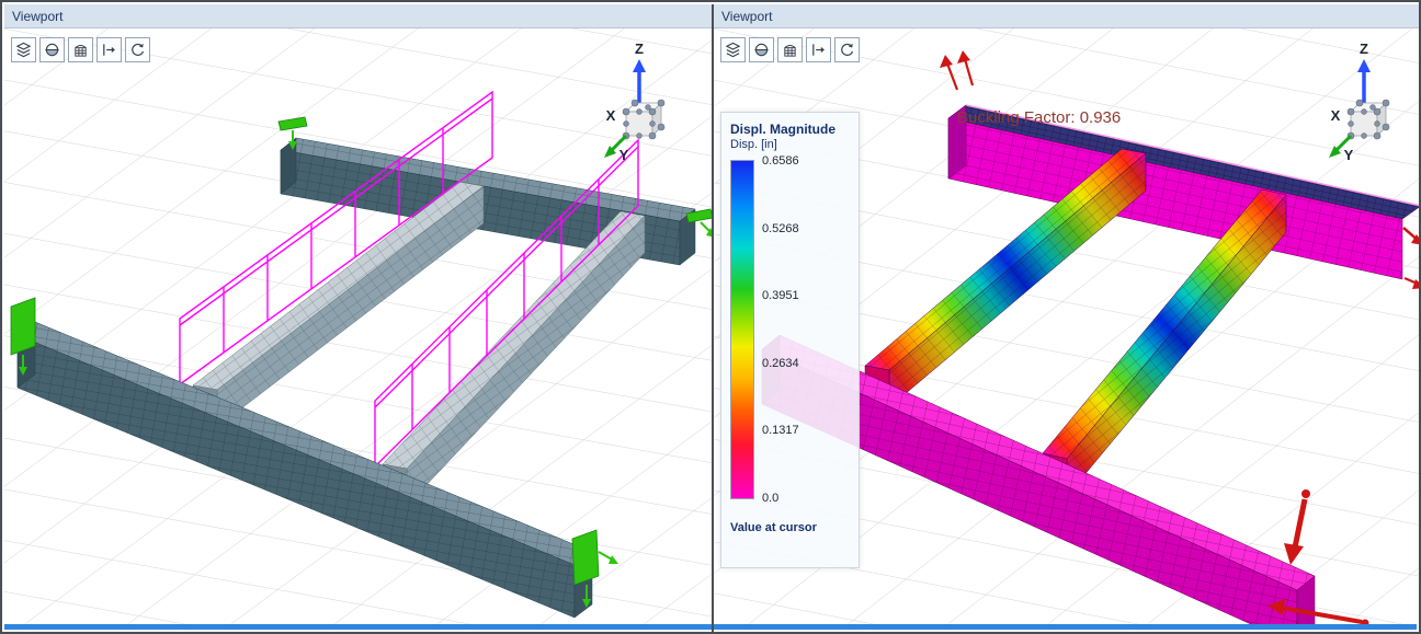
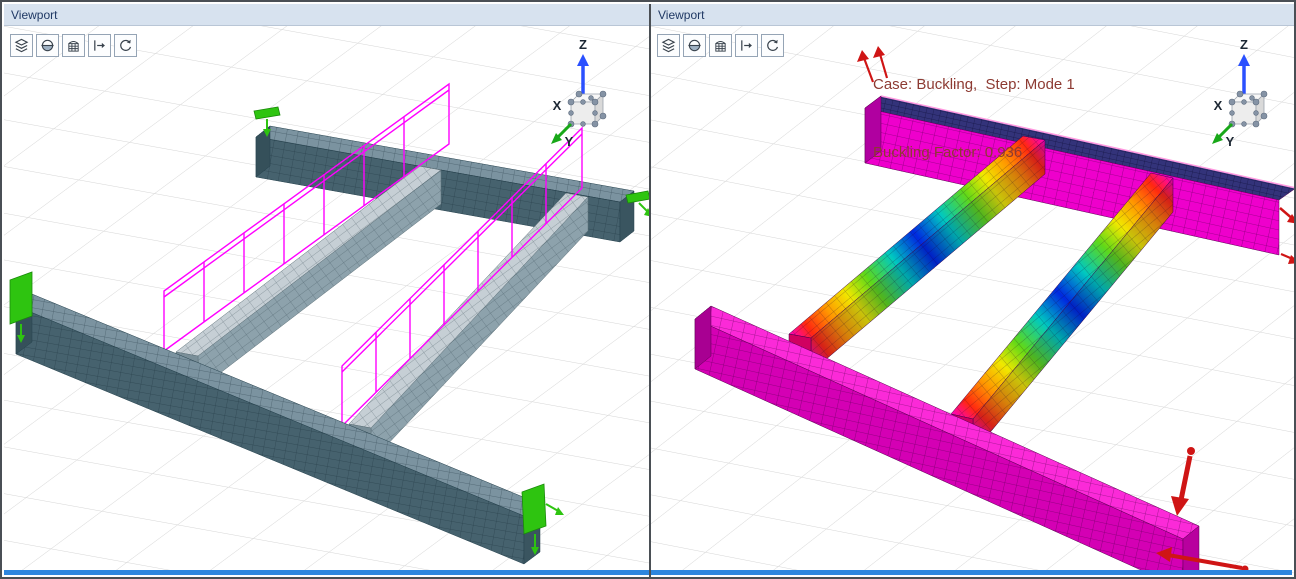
  Viewport
  X
  Y
  Z
  Viewport
+ Case: Buckling, Step: Mode 1
  Buckling Factor: 0.936
- Displ. Magnitude
- Disp. [in]
- 0.6586
- 0.5268
- 0.3951
- 0.2634
- 0.1317
- 0.0
- Value at cursor
  X
  Y
  Z
